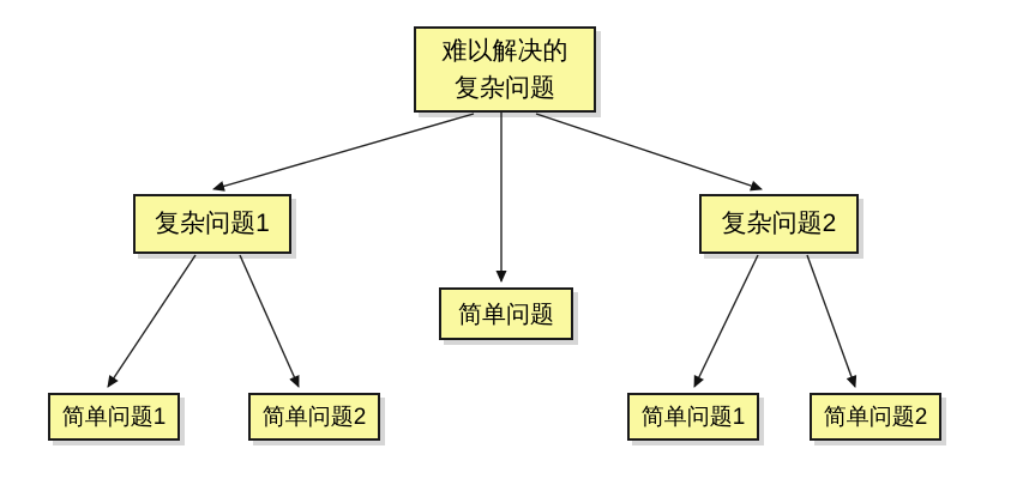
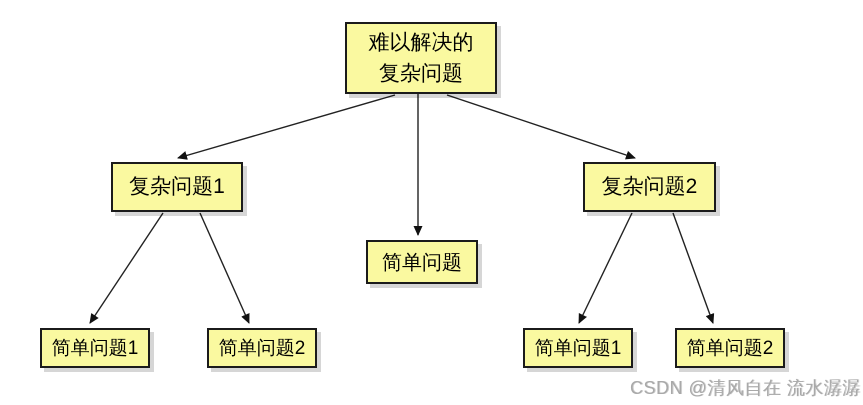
  难以解决的
  复杂问题
  复杂问题1
  复杂问题2
  简单问题
  简单问题1
  简单问题2
  简单问题1
  简单问题2
+ CSDN @清风自在 流水潺潺
